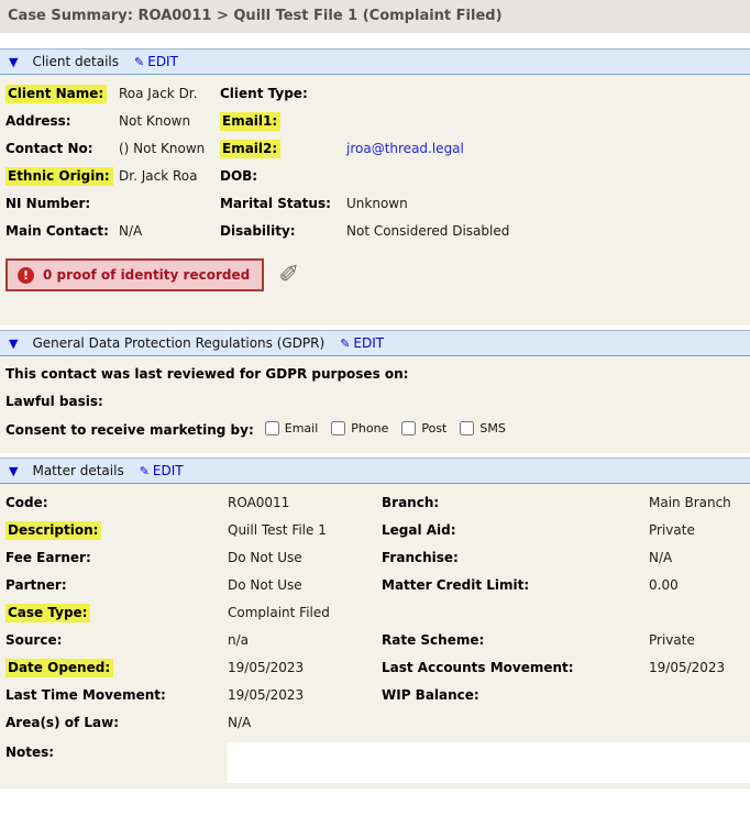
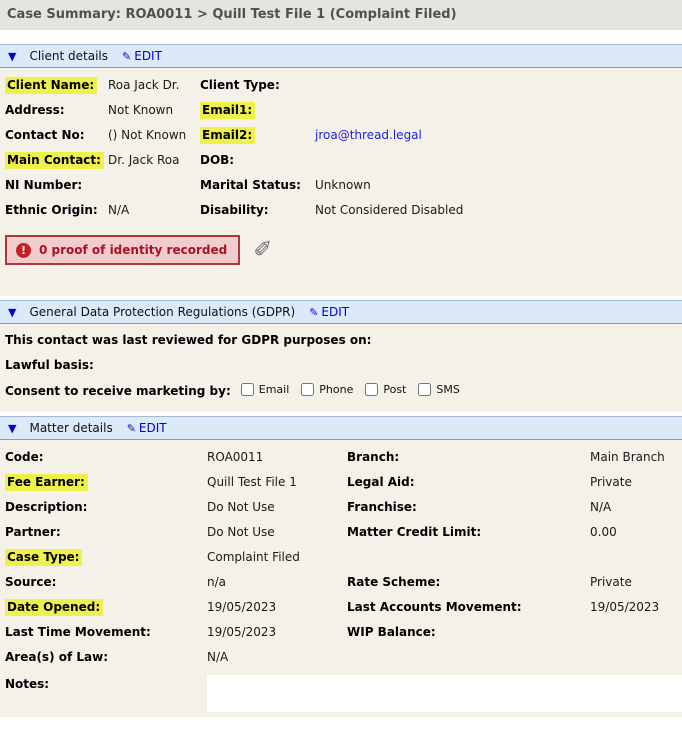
  Case Summary: ROA0011 > Quill Test File 1 (Complaint Filed)
  ▼
  Client details
  ✎
  EDIT
  Client Name:
  Roa Jack Dr.
  Client Type:
  Address:
  Not Known
  Email1:
  Contact No:
  () Not Known
  Email2:
  jroa@thread.legal
- Ethnic Origin:
+ Main Contact:
  Dr. Jack Roa
  DOB:
  NI Number:
  Marital Status:
  Unknown
- Main Contact:
+ Ethnic Origin:
  N/A
  Disability:
  Not Considered Disabled
  !
  0 proof of identity recorded
  ✐
  ▼
  General Data Protection Regulations (GDPR)
  ✎
  EDIT
  This contact was last reviewed for GDPR purposes on:
  Lawful basis:
  Consent to receive marketing by:
  Email
  Phone
  Post
  SMS
  ▼
  Matter details
  ✎
  EDIT
  Code:
  ROA0011
  Branch:
  Main Branch
- Description:
+ Fee Earner:
  Quill Test File 1
  Legal Aid:
  Private
- Fee Earner:
+ Description:
  Do Not Use
  Franchise:
  N/A
  Partner:
  Do Not Use
  Matter Credit Limit:
  0.00
  Case Type:
  Complaint Filed
  Source:
  n/a
  Rate Scheme:
  Private
  Date Opened:
  19/05/2023
  Last Accounts Movement:
  19/05/2023
  Last Time Movement:
  19/05/2023
  WIP Balance:
  Area(s) of Law:
  N/A
  Notes:
